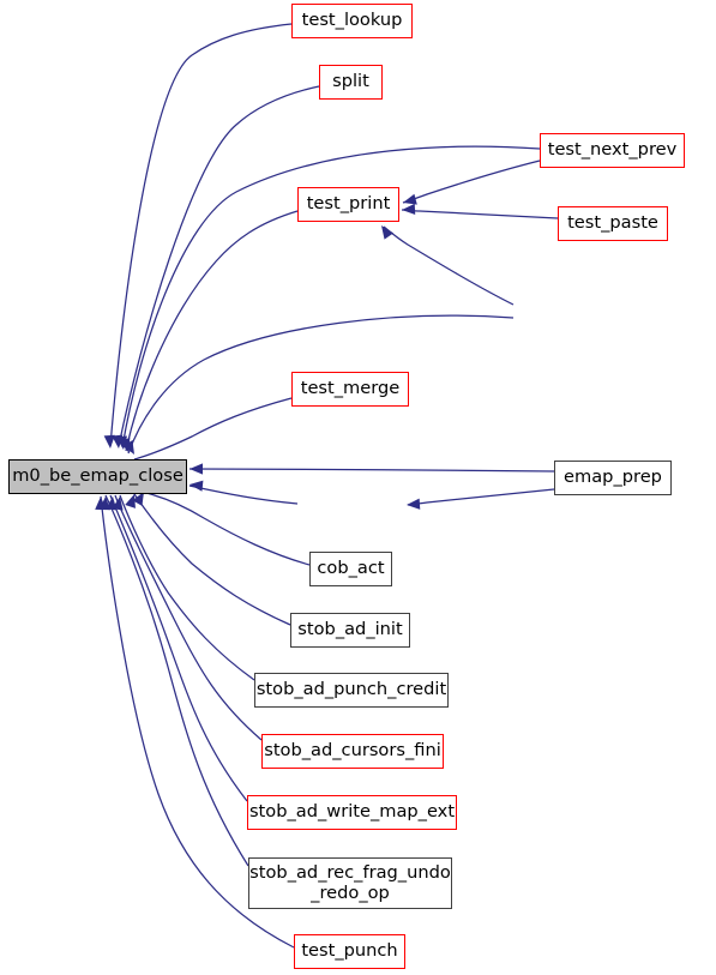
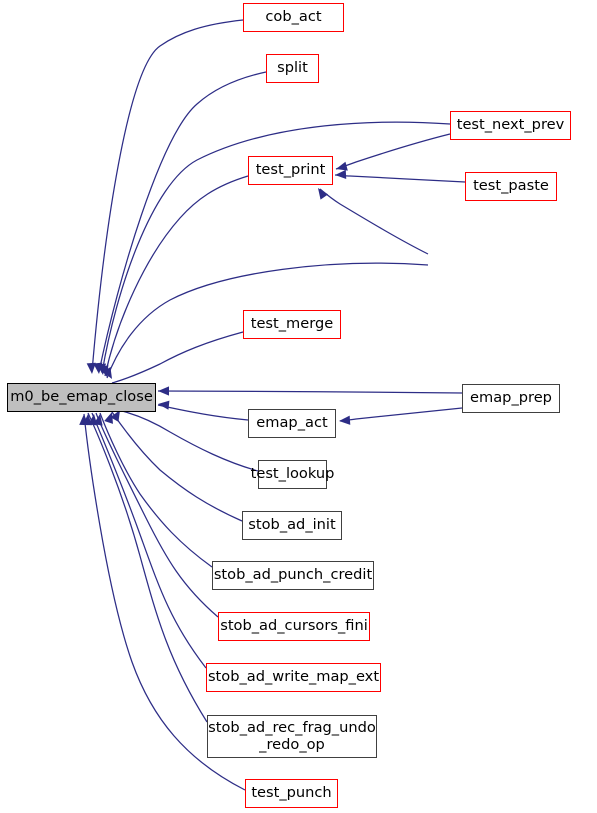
  m0_be_emap_close
- test_lookup
+ cob_act
  split
  test_next_prev
  test_print
  test_paste
  test_merge
  emap_prep
+ emap_act
- cob_act
+ test_lookup
  stob_ad_init
  stob_ad_punch_credit
  stob_ad_cursors_fini
  stob_ad_write_map_ext
  stob_ad_rec_frag_undo
  _redo_op
  test_punch
